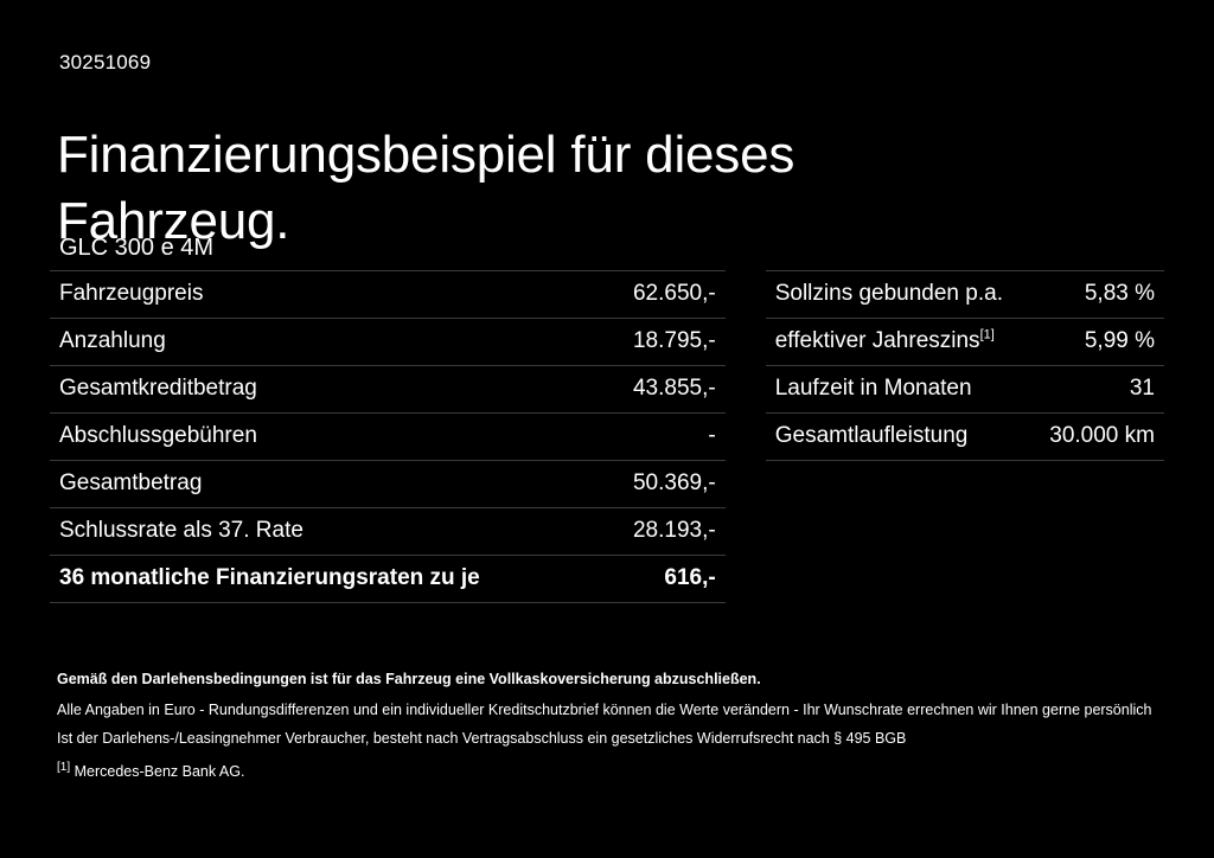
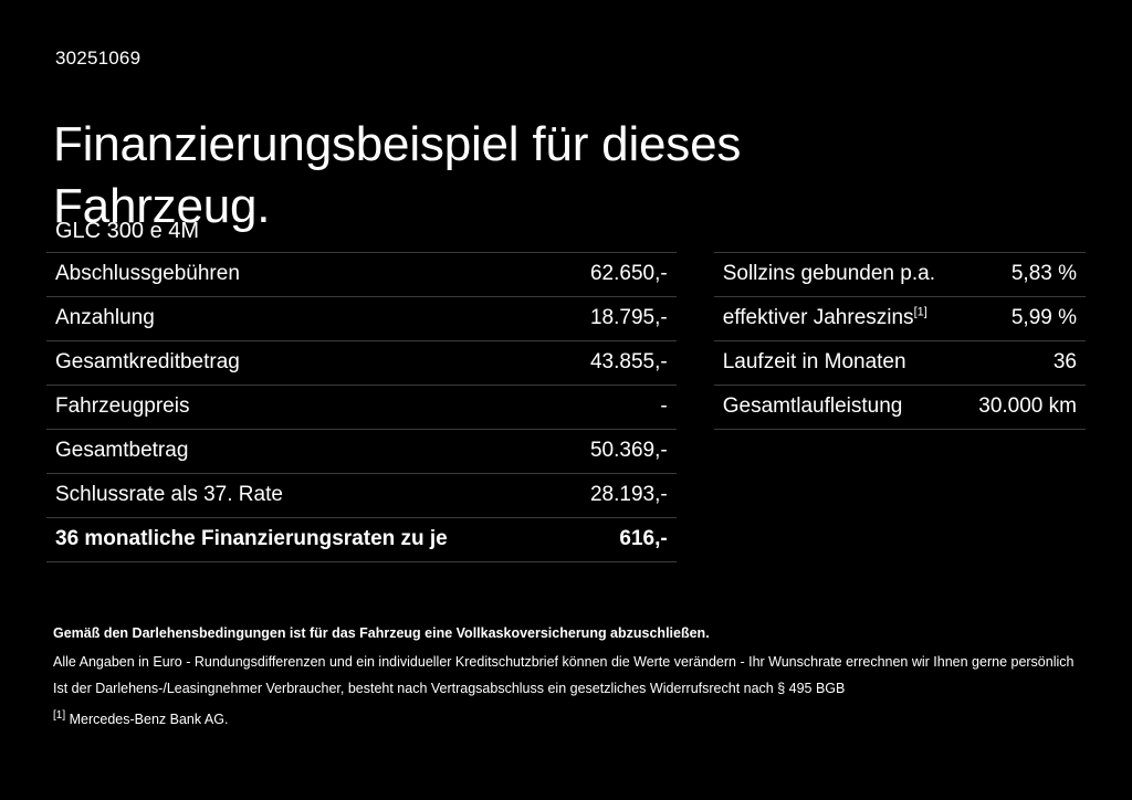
  30251069
  Finanzierungsbeispiel für dieses Fahrzeug.
  GLC 300 e 4M
- Fahrzeugpreis	62.650,-
+ Abschlussgebühren	62.650,-
  Anzahlung	18.795,-
  Gesamtkreditbetrag	43.855,-
- Abschlussgebühren	-
+ Fahrzeugpreis	-
  Gesamtbetrag	50.369,-
  Schlussrate als 37. Rate	28.193,-
  36 monatliche Finanzierungsraten zu je	616,-
  Sollzins gebunden p.a.	5,83 %
  effektiver Jahreszins[1]	5,99 %
- Laufzeit in Monaten	31
+ Laufzeit in Monaten	36
  Gesamtlaufleistung	30.000 km
  Gemäß den Darlehensbedingungen ist für das Fahrzeug eine Vollkaskoversicherung abzuschließen.
  Alle Angaben in Euro - Rundungsdifferenzen und ein individueller Kreditschutzbrief können die Werte verändern - Ihr Wunschrate errechnen wir Ihnen gerne persönlich
  Ist der Darlehens-/Leasingnehmer Verbraucher, besteht nach Vertragsabschluss ein gesetzliches Widerrufsrecht nach § 495 BGB
  [1] Mercedes-Benz Bank AG.
